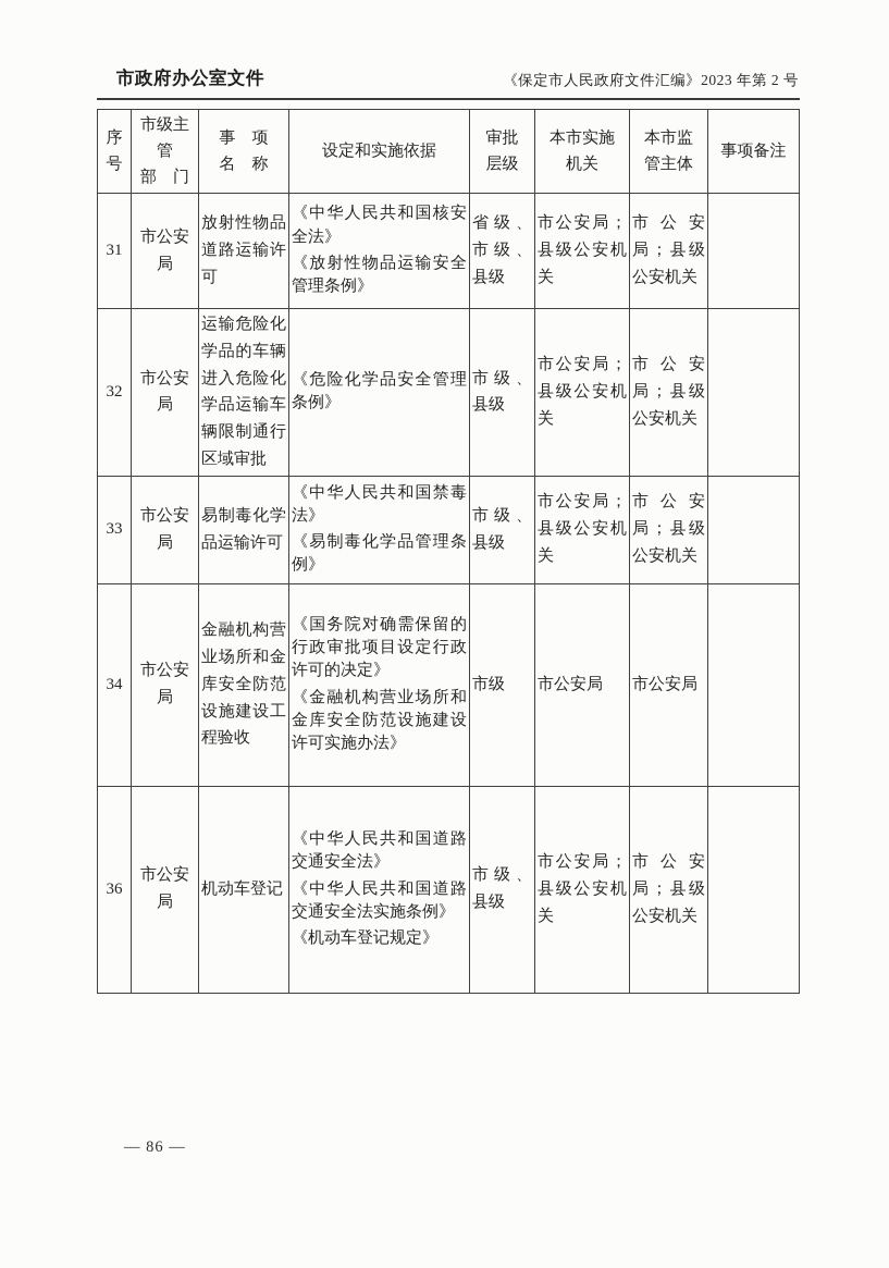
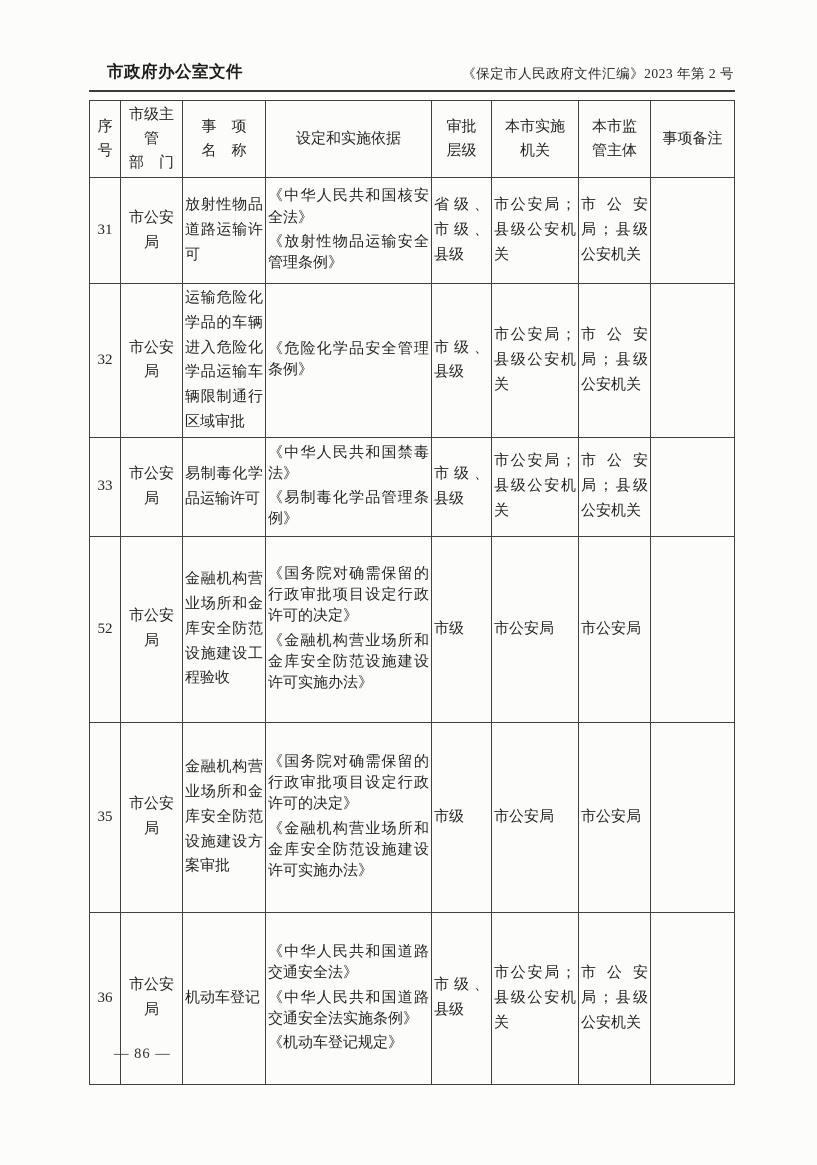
  市政府办公室文件
  《保定市人民政府文件汇编》2023 年第 2 号
  序 号	市级主管 部 门	事 项 名 称	设定和实施依据	审批 层级	本市实施 机关	本市监 管主体	事项备注
  31	市公安局	放射性物品道路运输许可	《中华人民共和国核安全法》 《放射性物品运输安全管理条例》	省级、市级、县级	市公安局；县级公安机关	市公安局；县级公安机关
  32	市公安局	运输危险化学品的车辆进入危险化学品运输车辆限制通行区域审批	《危险化学品安全管理条例》	市级、县级	市公安局；县级公安机关	市公安局；县级公安机关
  33	市公安局	易制毒化学品运输许可	《中华人民共和国禁毒法》 《易制毒化学品管理条例》	市级、县级	市公安局；县级公安机关	市公安局；县级公安机关
- 34	市公安局	金融机构营业场所和金库安全防范设施建设工程验收	《国务院对确需保留的行政审批项目设定行政许可的决定》 《金融机构营业场所和金库安全防范设施建设许可实施办法》	市级	市公安局	市公安局
+ 52	市公安局	金融机构营业场所和金库安全防范设施建设工程验收	《国务院对确需保留的行政审批项目设定行政许可的决定》 《金融机构营业场所和金库安全防范设施建设许可实施办法》	市级	市公安局	市公安局
+ 35	市公安局	金融机构营业场所和金库安全防范设施建设方案审批	《国务院对确需保留的行政审批项目设定行政许可的决定》 《金融机构营业场所和金库安全防范设施建设许可实施办法》	市级	市公安局	市公安局
  36	市公安局	机动车登记	《中华人民共和国道路交通安全法》 《中华人民共和国道路交通安全法实施条例》 《机动车登记规定》	市级、县级	市公安局；县级公安机关	市公安局；县级公安机关
  — 86 —
